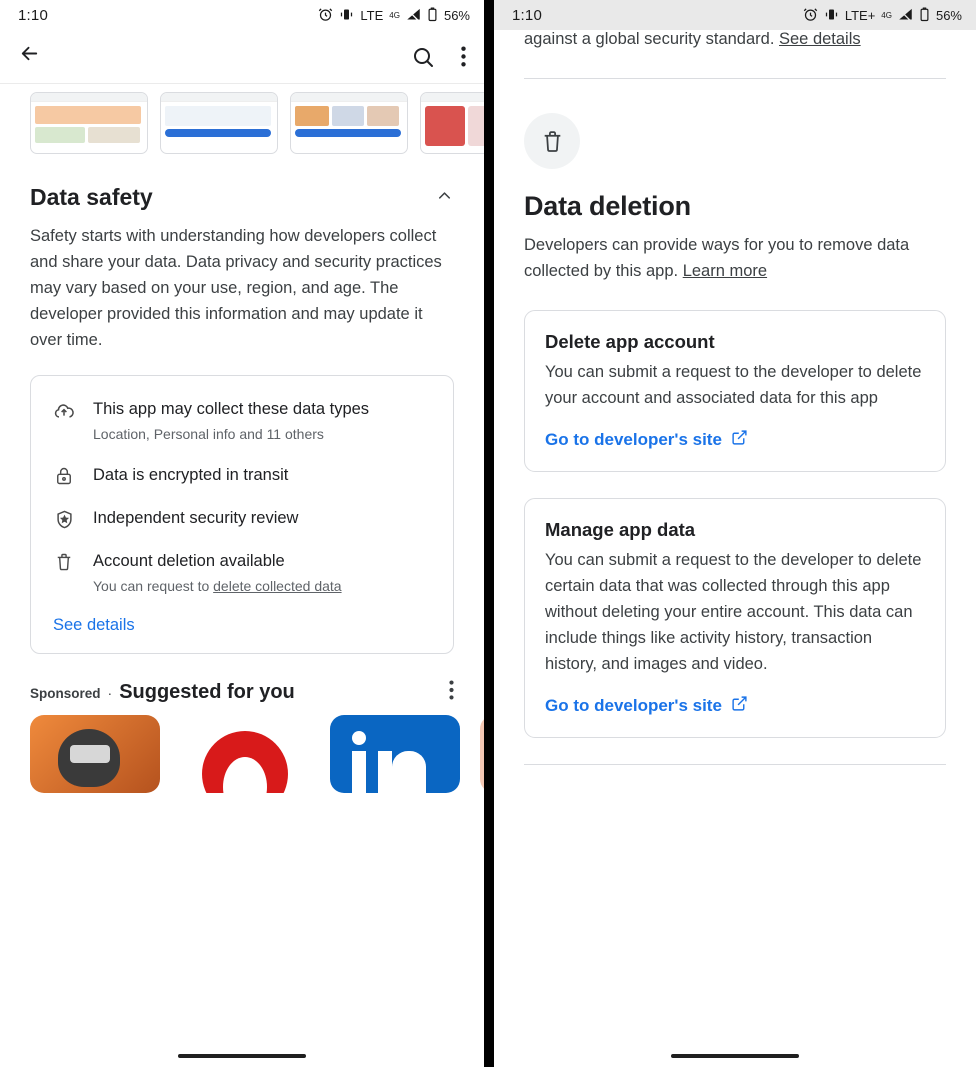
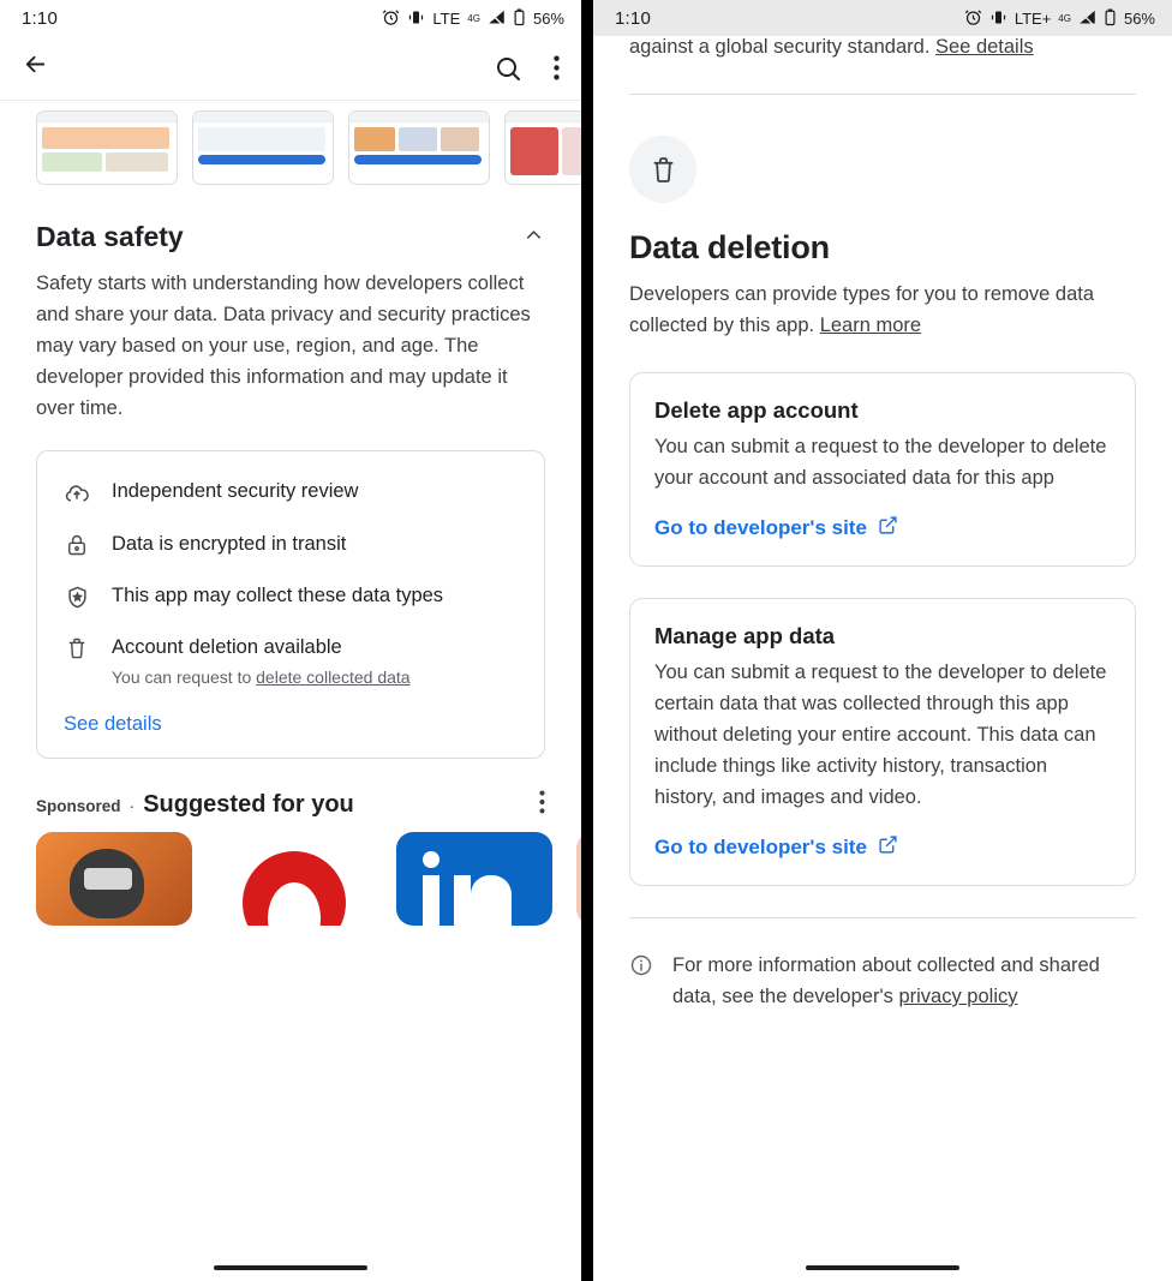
  1:10
  LTE
  4G
  56%
  Data safety
  Safety starts with understanding how developers collect and share your data. Data privacy and security practices may vary based on your use, region, and age. The developer provided this information and may update it over time.
- This app may collect these data types
+ Independent security review
- Location, Personal info and 11 others
  Data is encrypted in transit
- Independent security review
+ This app may collect these data types
  Account deletion available
  You can request to delete collected data
  See details
  Sponsored
  ·
  Suggested for you
  1:10
  LTE+
  4G
  56%
  against a global security standard. See details
  Data deletion
- Developers can provide ways for you to remove data collected by this app. Learn more
+ Developers can provide types for you to remove data collected by this app. Learn more
  Delete app account
  You can submit a request to the developer to delete your account and associated data for this app
  Go to developer's site
  Manage app data
  You can submit a request to the developer to delete certain data that was collected through this app without deleting your entire account. This data can include things like activity history, transaction history, and images and video.
  Go to developer's site
+ For more information about collected and shared data, see the developer's privacy policy
